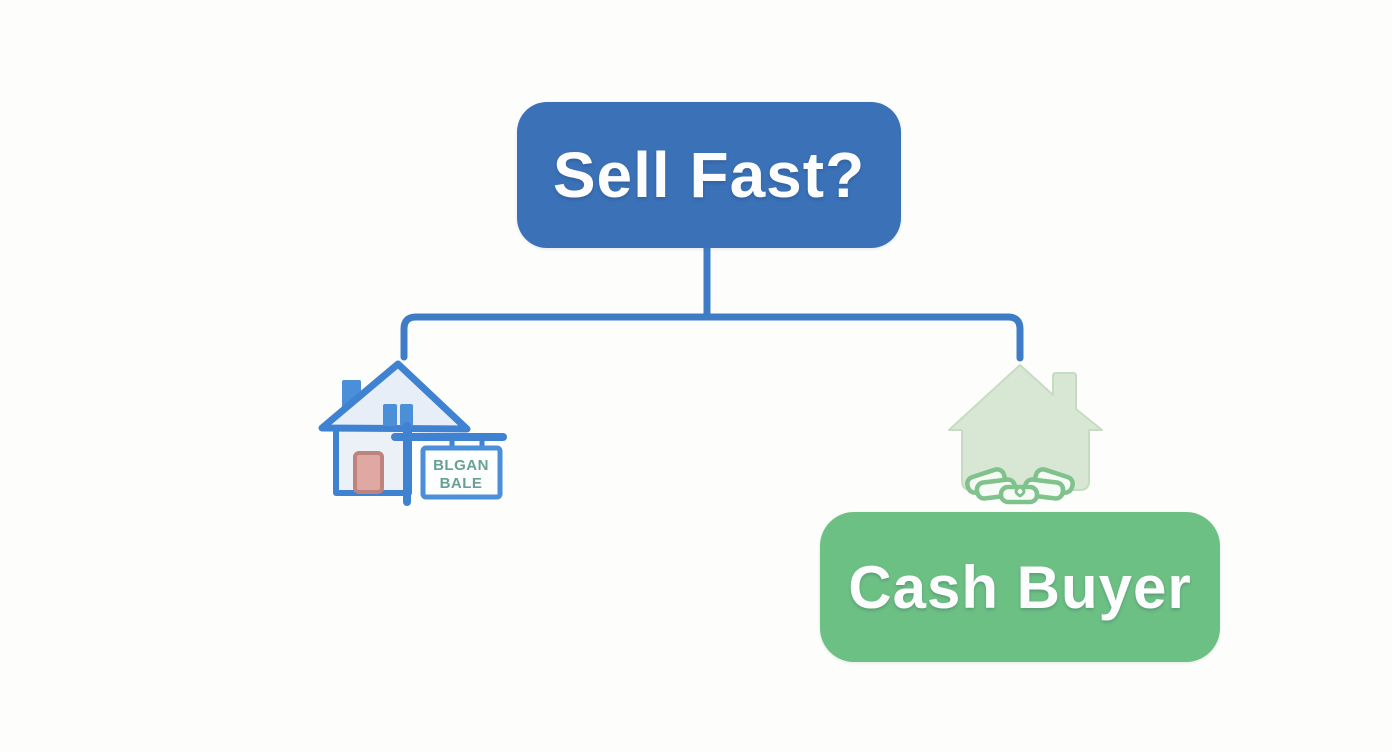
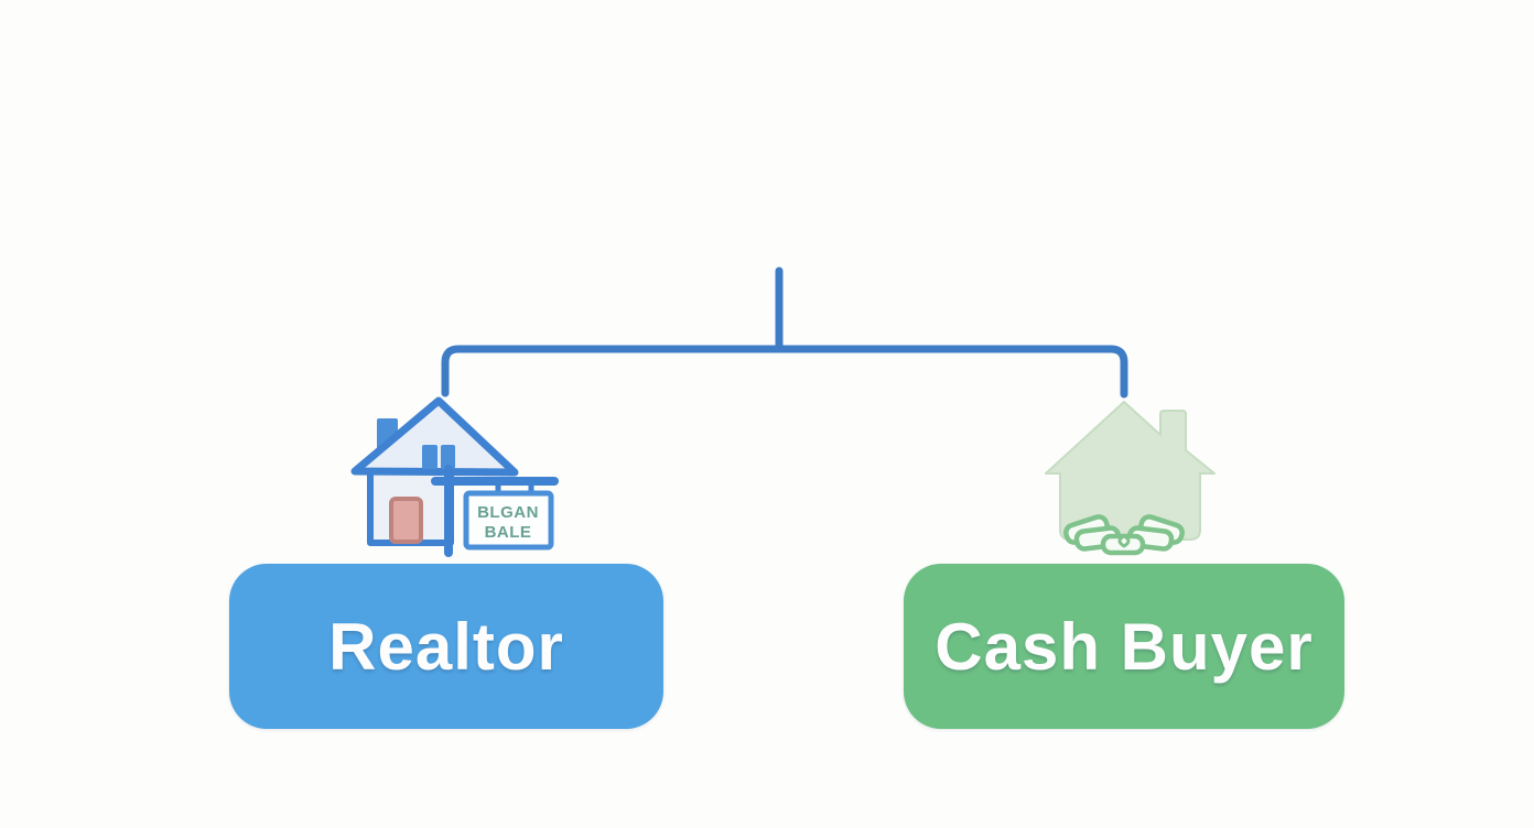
- Sell Fast?
  BLGAN
  BALE
+ Realtor
  Cash Buyer
